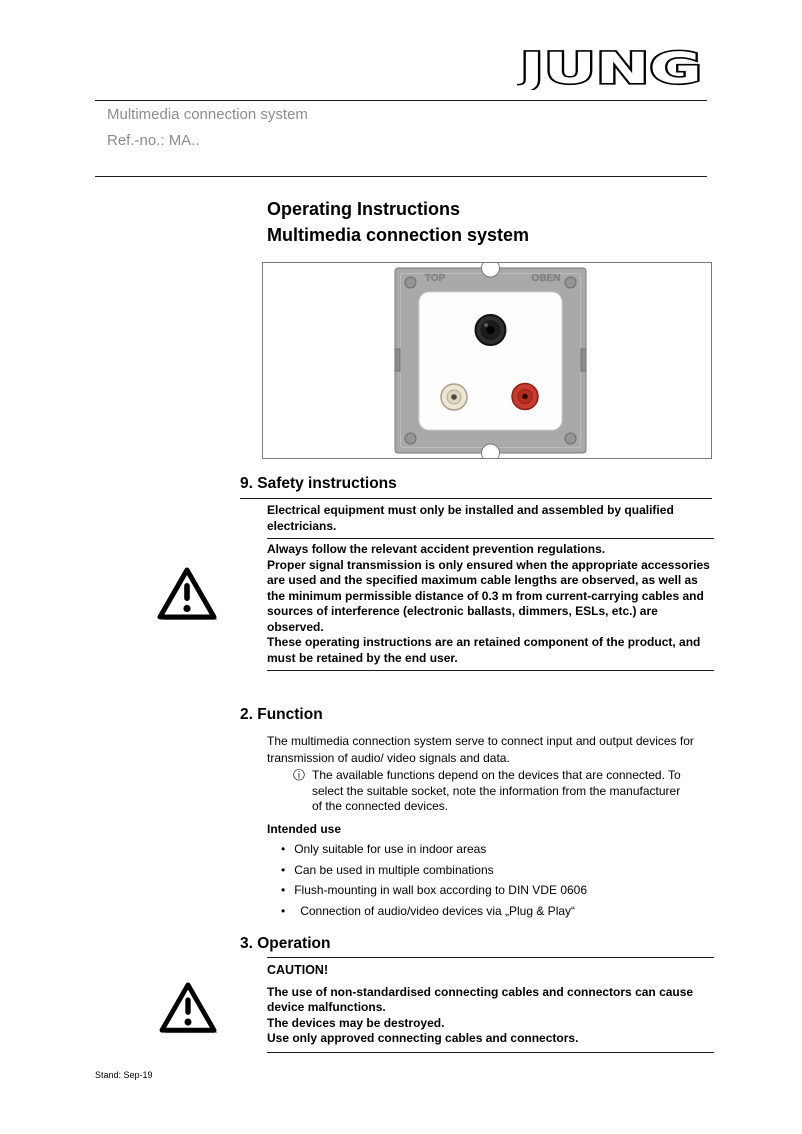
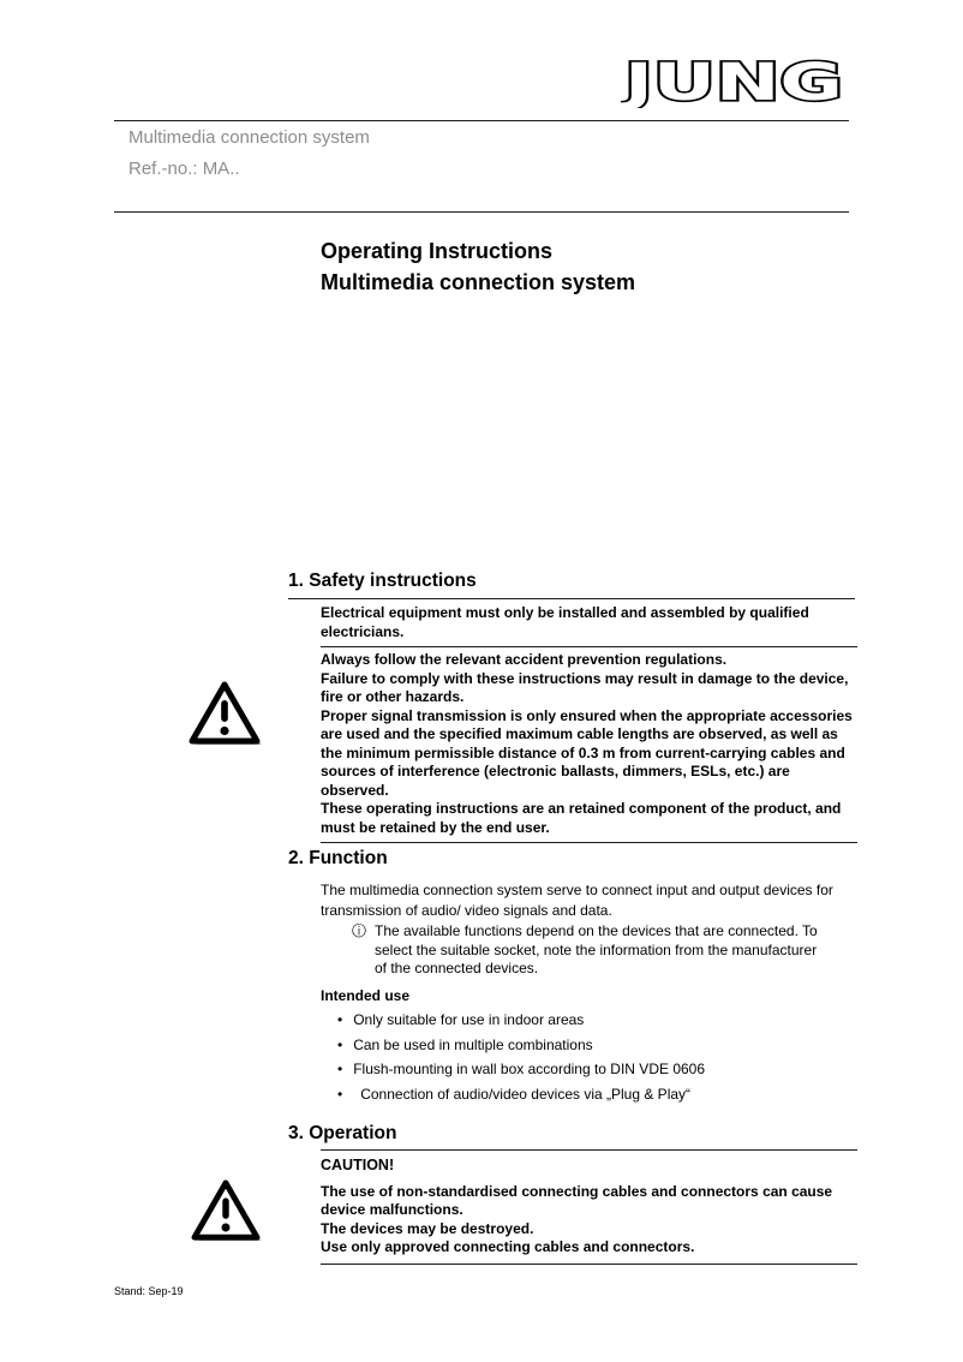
  JUNG
  Multimedia connection system
  Ref.-no.: MA..
  Operating Instructions
  Multimedia connection system
- TOP
- OBEN
- 9. Safety instructions
+ 1. Safety instructions
  Electrical equipment must only be installed and assembled by qualified electricians.
  Always follow the relevant accident prevention regulations.
+ Failure to comply with these instructions may result in damage to the device, fire or other hazards.
  Proper signal transmission is only ensured when the appropriate accessories are used and the specified maximum cable lengths are observed, as well as the minimum permissible distance of 0.3 m from current-carrying cables and sources of interference (electronic ballasts, dimmers, ESLs, etc.) are observed.
  These operating instructions are an retained component of the product, and must be retained by the end user.
  2. Function
  The multimedia connection system serve to connect input and output devices for transmission of audio/ video signals and data.
  ⓘ
  The available functions depend on the devices that are connected. To select the suitable socket, note the information from the manufacturer of the connected devices.
  Intended use
  •
  Only suitable for use in indoor areas
  •
  Can be used in multiple combinations
  •
  Flush-mounting in wall box according to DIN VDE 0606
  •
  Connection of audio/video devices via „Plug & Play“
  3. Operation
  CAUTION!
  The use of non-standardised connecting cables and connectors can cause device malfunctions.
  The devices may be destroyed.
  Use only approved connecting cables and connectors.
  Stand: Sep-19
